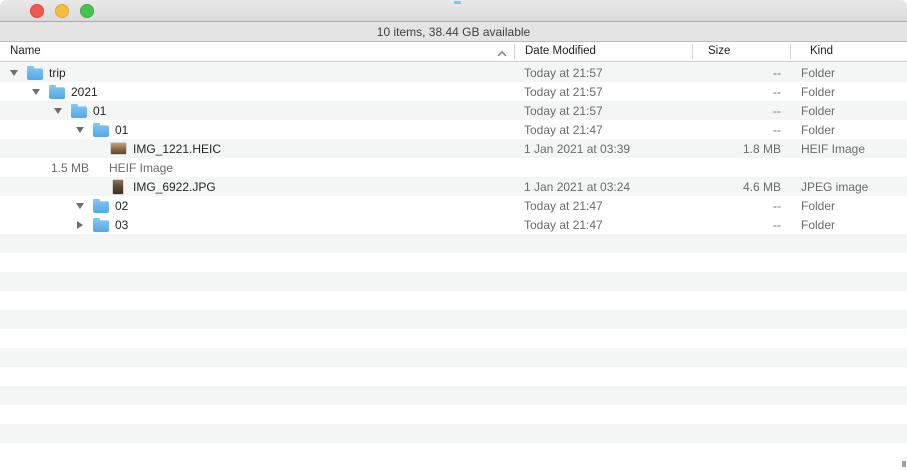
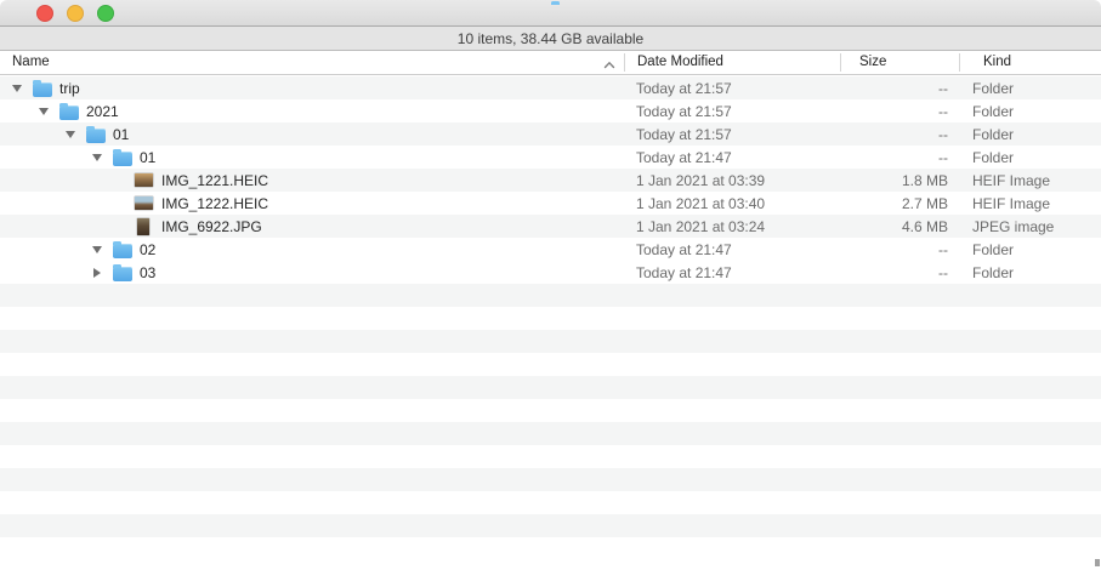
  10 items, 38.44 GB available
  Name
  Date Modified
  Size
  Kind
  trip
  Today at 21:57
  --
  Folder
  2021
  Today at 21:57
  --
  Folder
  01
  Today at 21:57
  --
  Folder
  01
  Today at 21:47
  --
  Folder
  IMG_1221.HEIC
  1 Jan 2021 at 03:39
  1.8 MB
  HEIF Image
+ IMG_1222.HEIC
+ 1 Jan 2021 at 03:40
- 1.5 MB
+ 2.7 MB
  HEIF Image
  IMG_6922.JPG
  1 Jan 2021 at 03:24
  4.6 MB
  JPEG image
  02
  Today at 21:47
  --
  Folder
  03
  Today at 21:47
  --
  Folder
